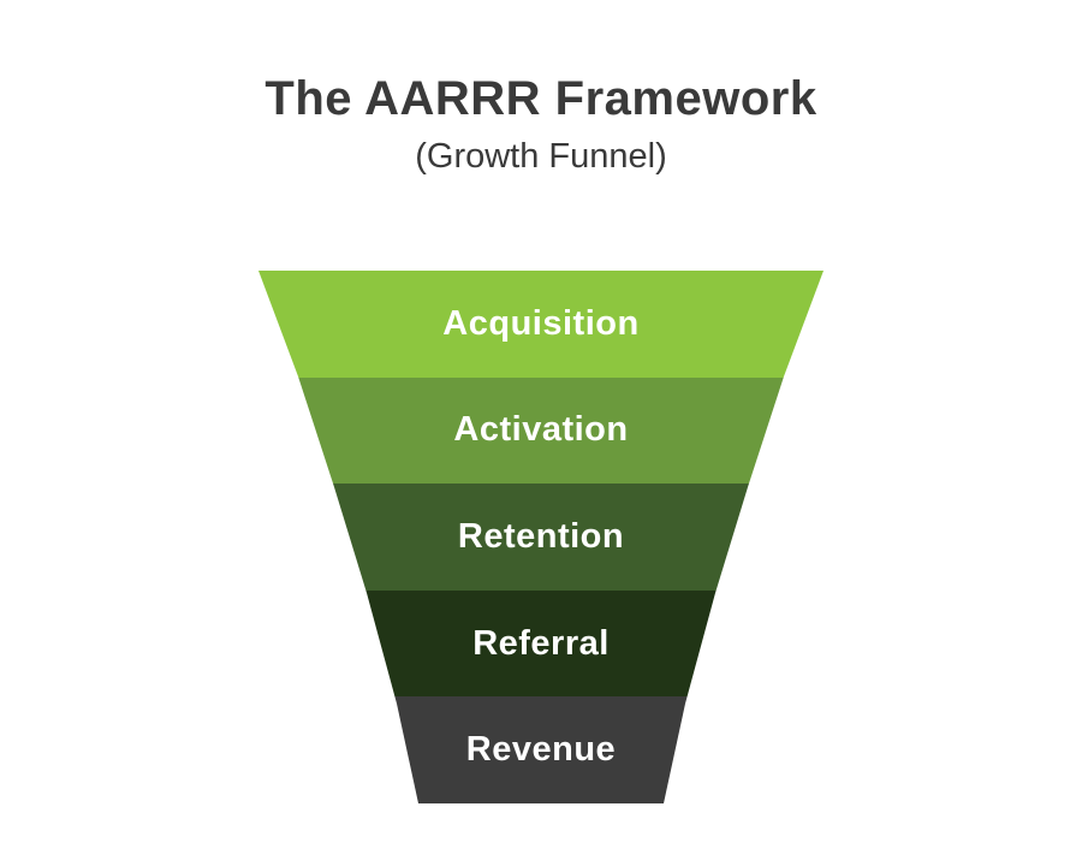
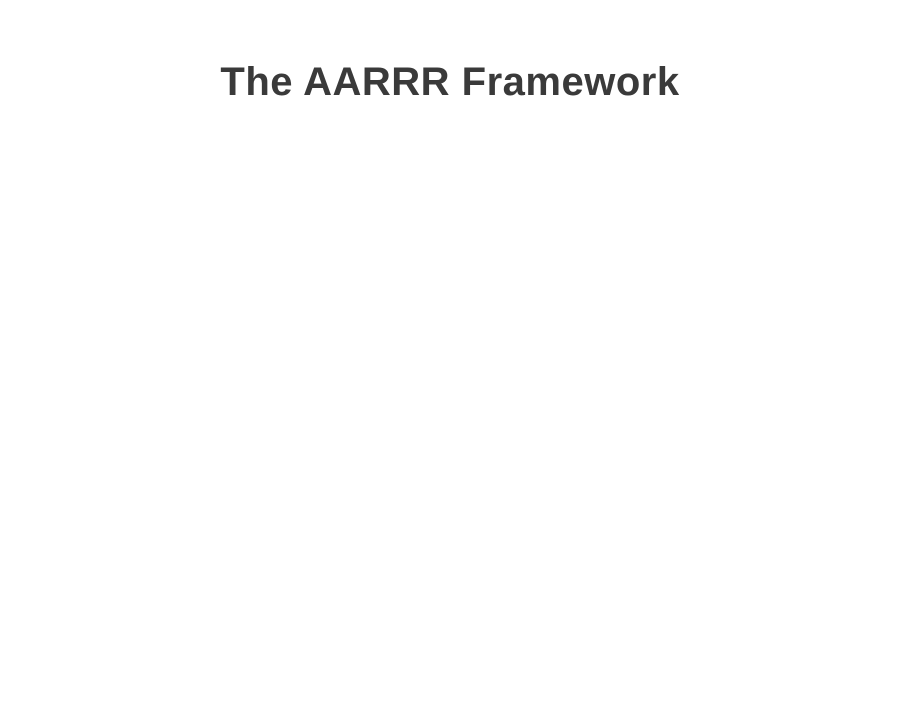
  The AARRR Framework
- (Growth Funnel)
- Acquisition
- Activation
- Retention
- Referral
- Revenue
